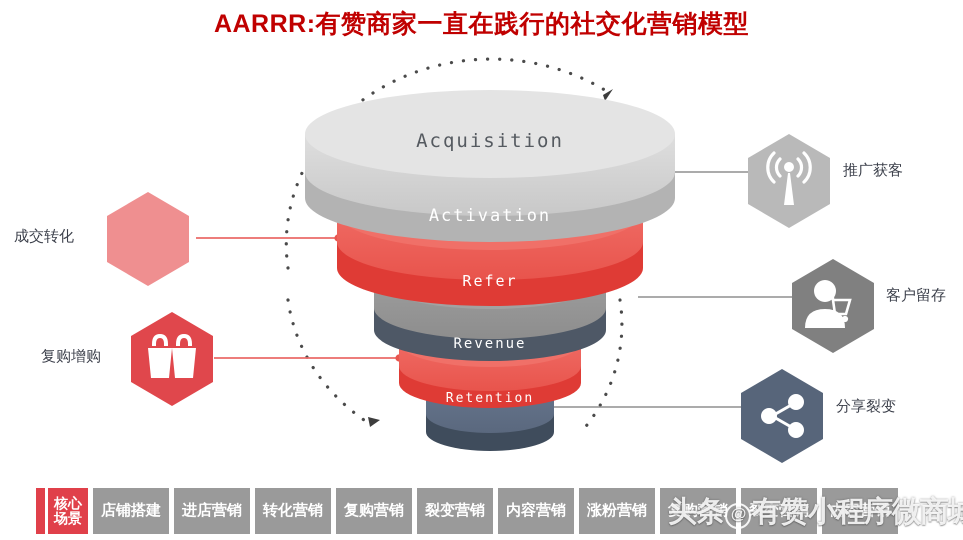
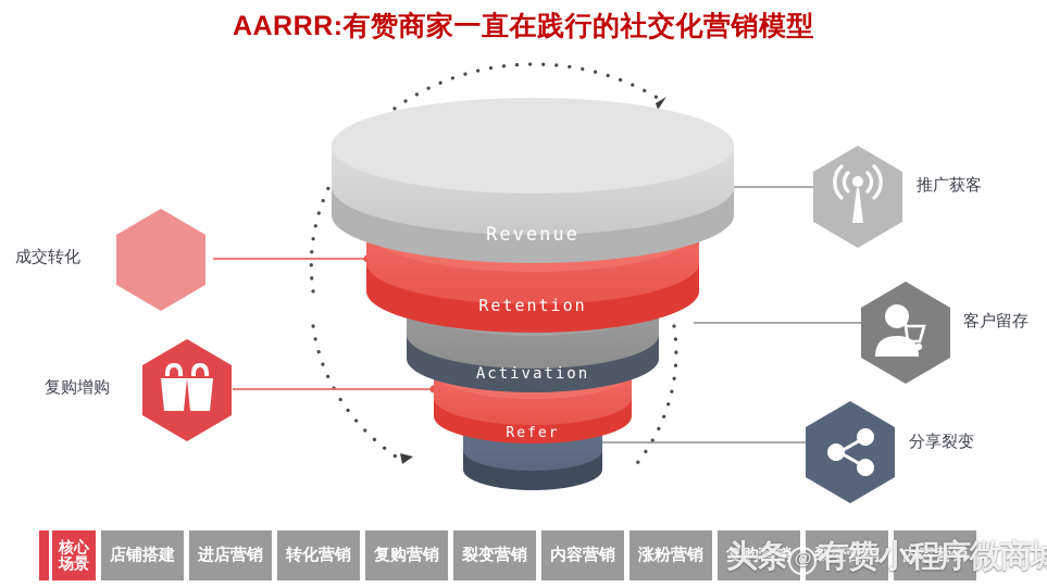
  AARRR:有赞商家一直在践行的社交化营销模型
- Acquisition
- Activation
+ Revenue
- Refer
+ Retention
- Revenue
+ Activation
- Retention
+ Refer
  成交转化
  复购增购
  推广获客
  客户留存
  分享裂变
  核心
  场景
  店铺搭建
  进店营销
  转化营销
  复购营销
  裂变营销
  内容营销
  涨粉营销
  复购营销
  裂变营销
  内容营销
  头条 @ 有赞小程序微商城
